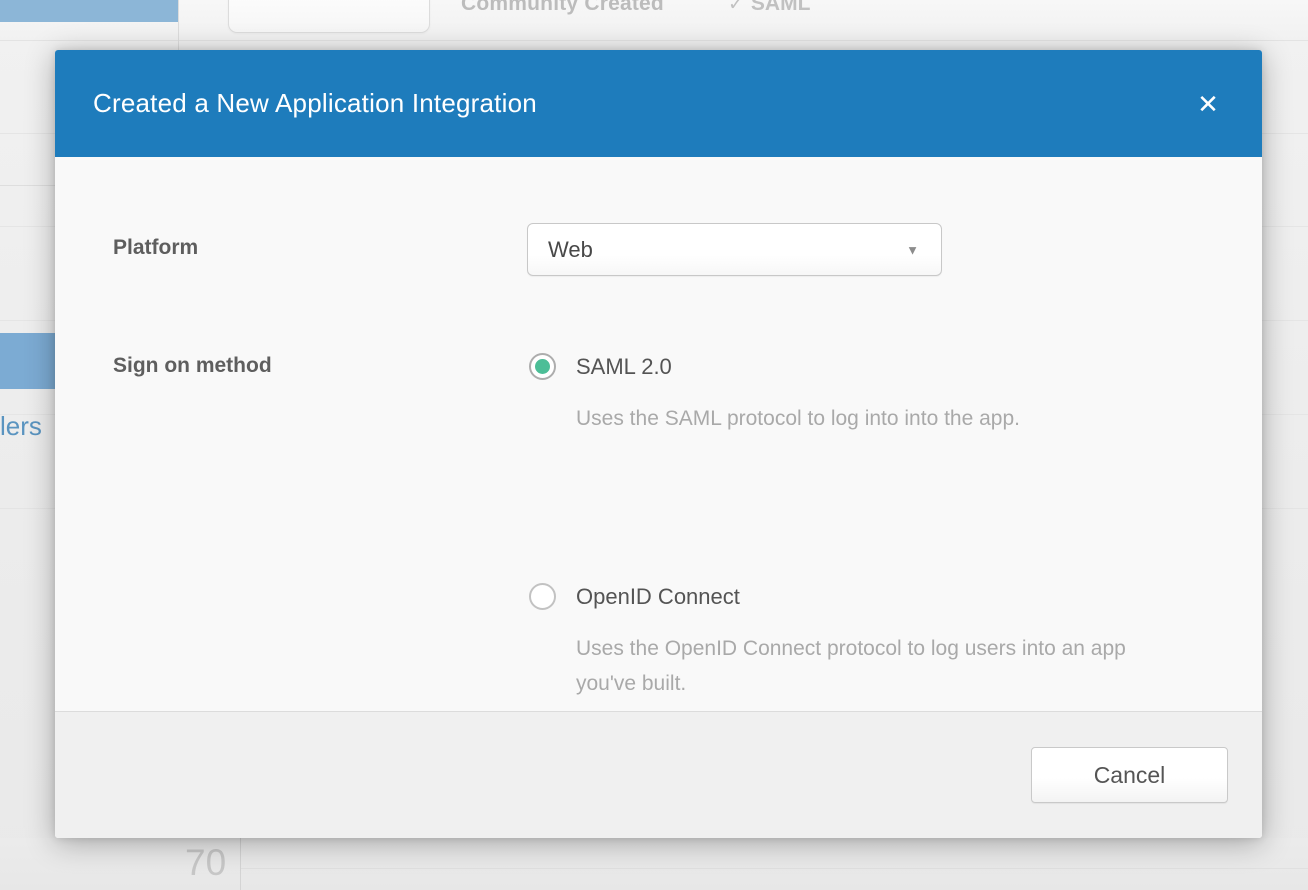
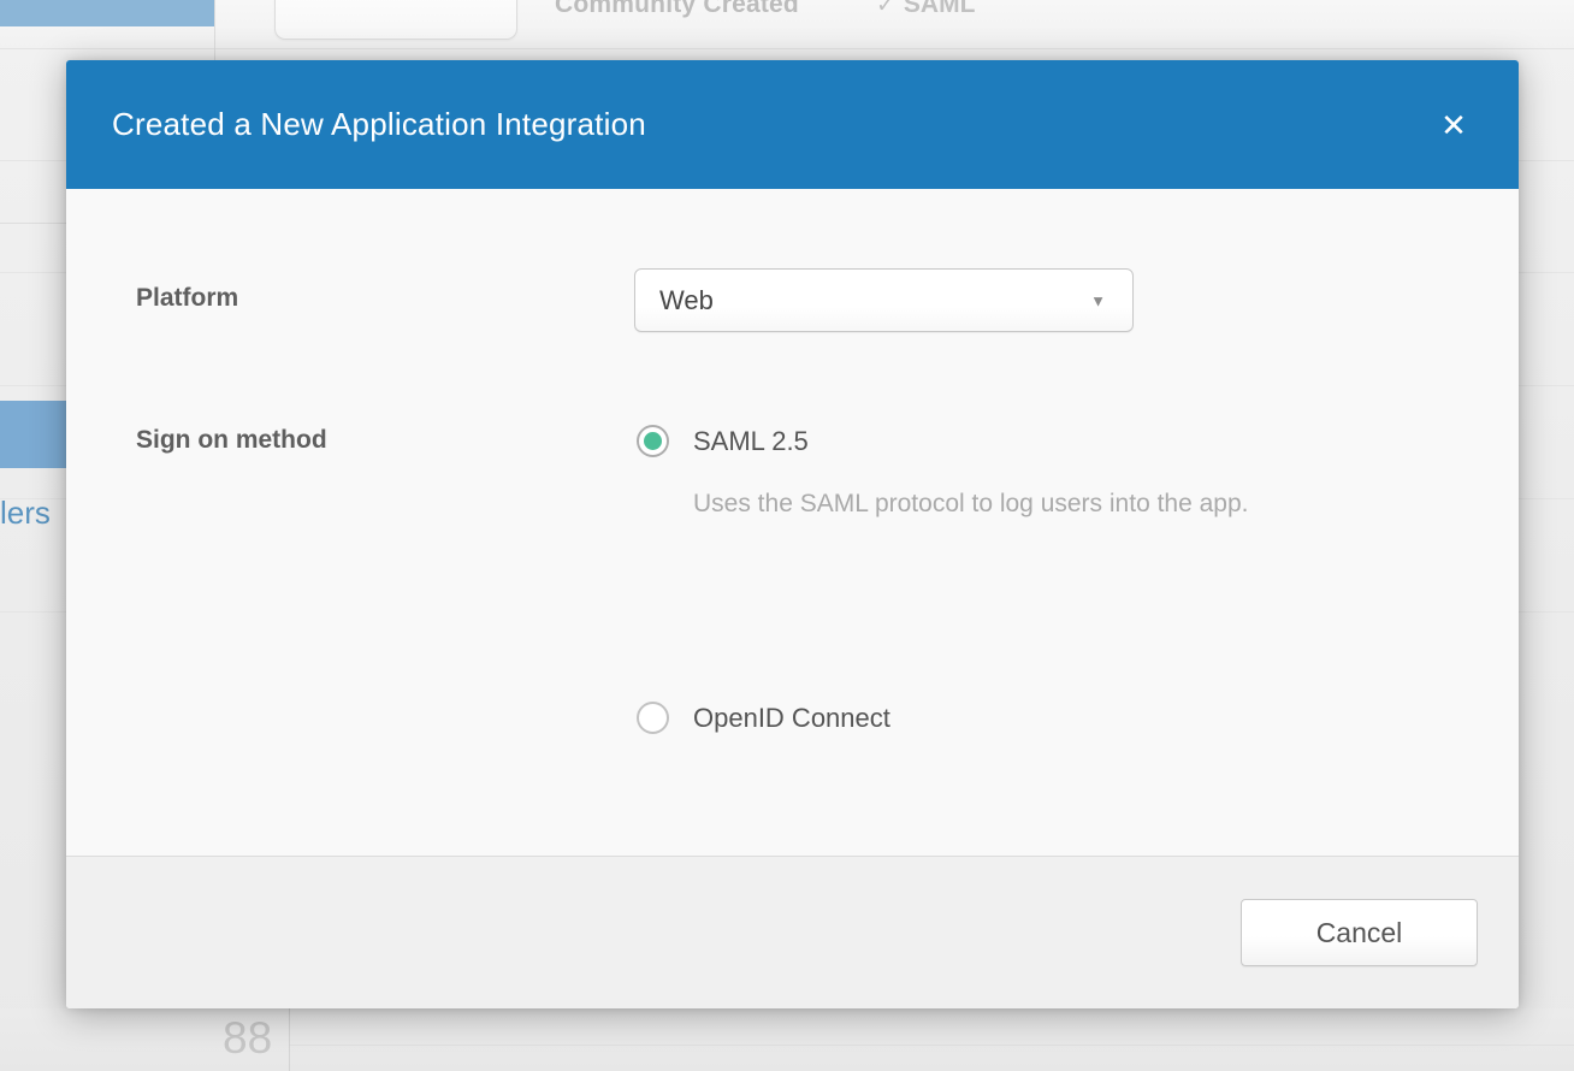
  Community Created
  ✓ SAML
  lers
- 70
+ 88
  Created a New Application Integration
  ✕
  Platform
  Web
  ▼
  Sign on method
- SAML 2.0
+ SAML 2.5
- Uses the SAML protocol to log into into the app.
+ Uses the SAML protocol to log users into the app.
  OpenID Connect
- Uses the OpenID Connect protocol to log users into an app you've built.
  Cancel
